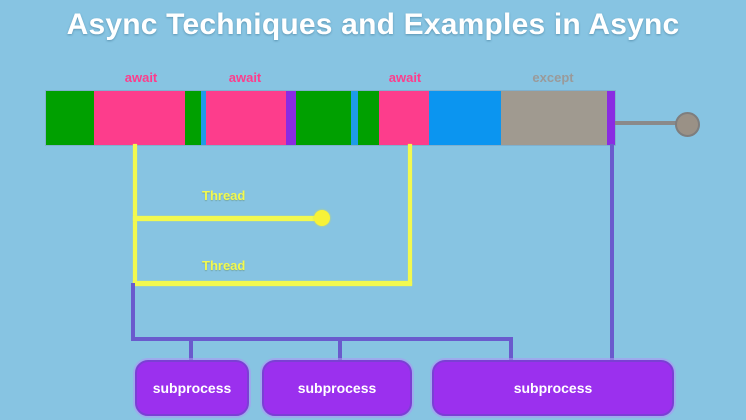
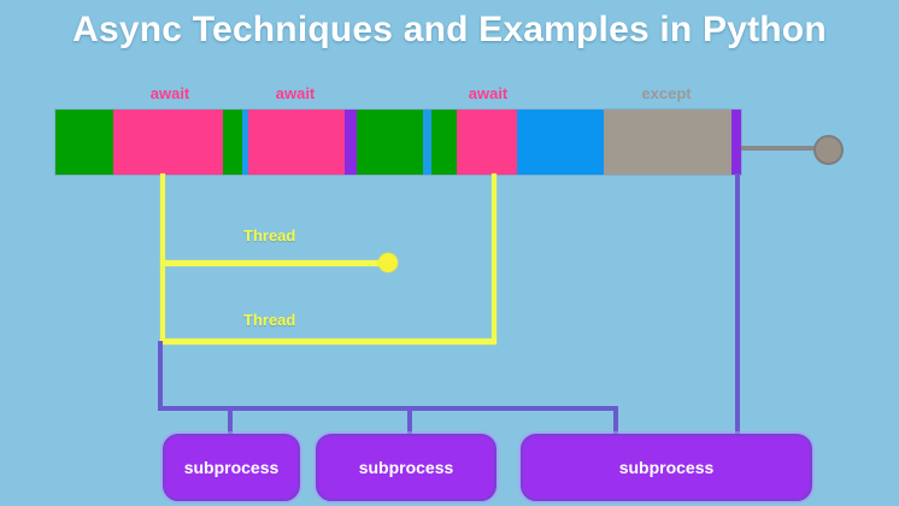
- Async Techniques and Examples in Async
+ Async Techniques and Examples in Python
  await
  await
  await
  except
  Thread
  Thread
  subprocess
  subprocess
  subprocess
